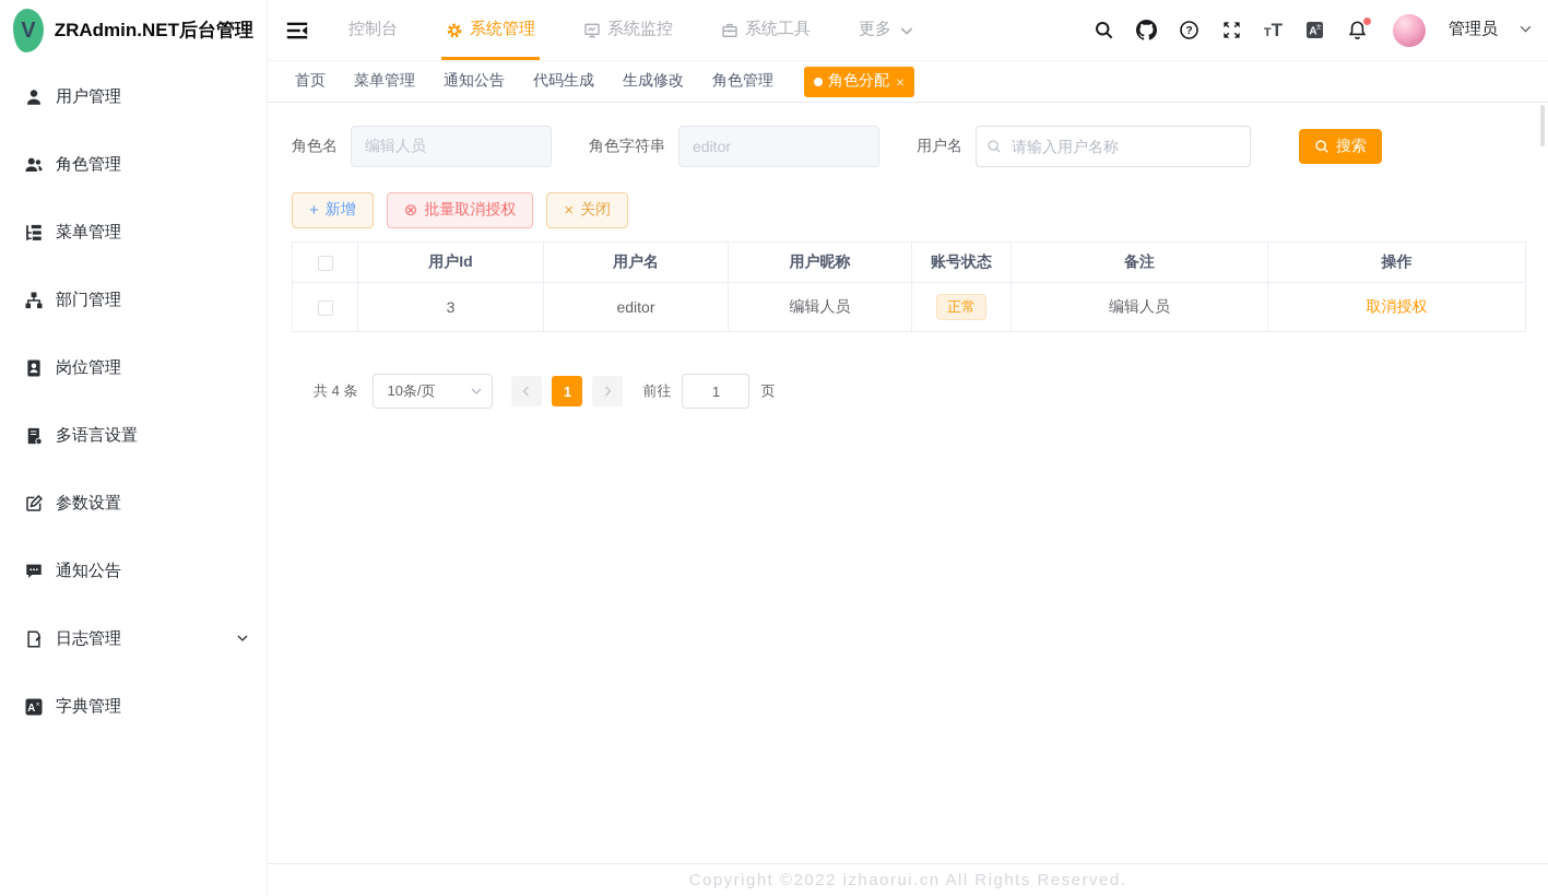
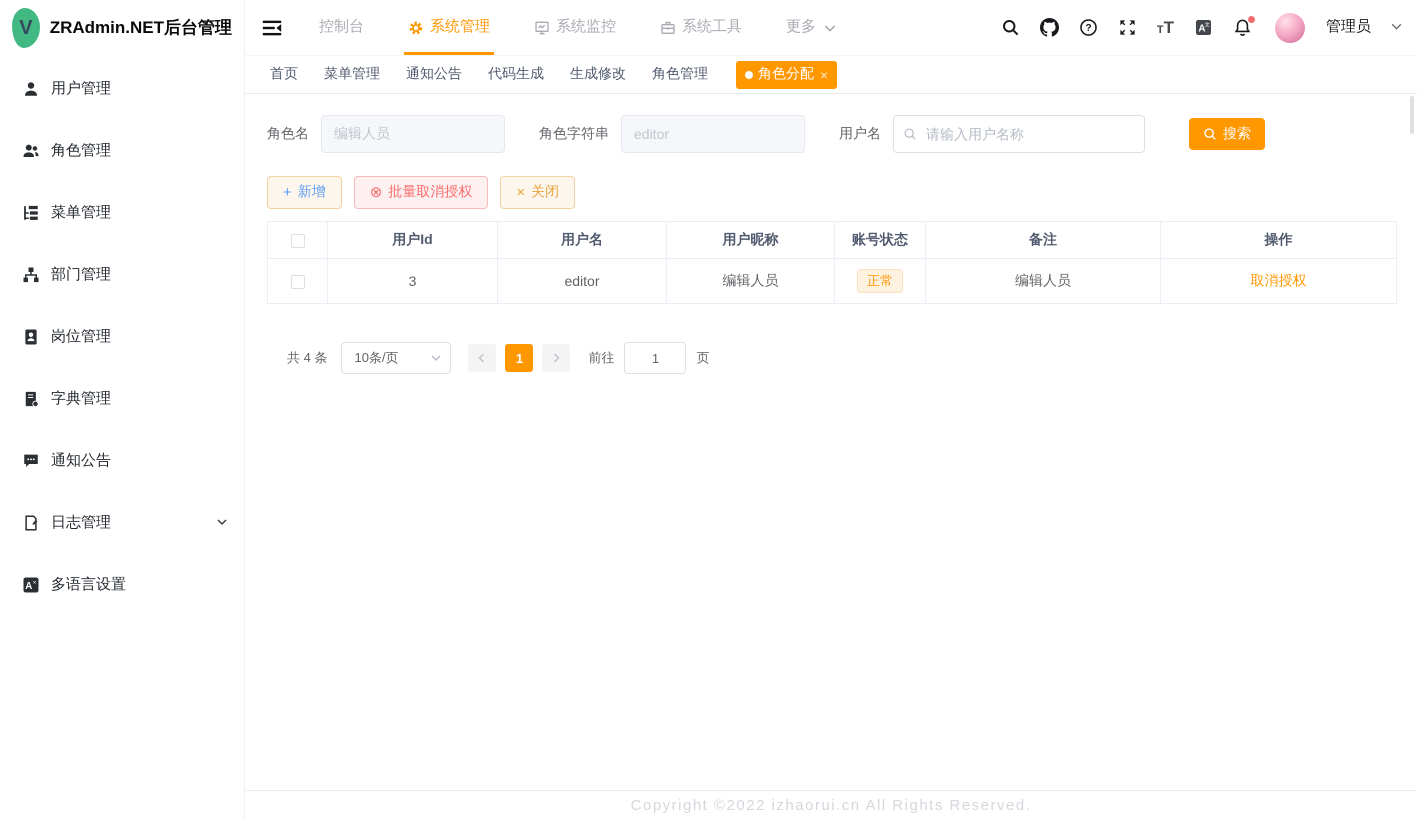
  V
  ZRAdmin.NET后台管理
  用户管理
  角色管理
  菜单管理
  部门管理
  岗位管理
- 多语言设置
+ 字典管理
- 参数设置
  通知公告
  日志管理
  A
- 字典管理
+ 多语言设置
  控制台
  系统管理
  系统监控
  系统工具
  更多
  ?
  T
  T
  A
  管理员
  首页
  菜单管理
  通知公告
  代码生成
  生成修改
  角色管理
  角色分配
  ×
  角色名
  编辑人员
  角色字符串
  editor
  用户名
  请输入用户名称
  搜索
  +
  新增
  ⊗
  批量取消授权
  ×
  关闭
  	用户Id	用户名	用户昵称	账号状态	备注	操作
  	3	editor	编辑人员	正常	编辑人员	取消授权
  共 4 条
  10条/页
  1
  前往
  1
  页
  Copyright ©2022 izhaorui.cn All Rights Reserved.
